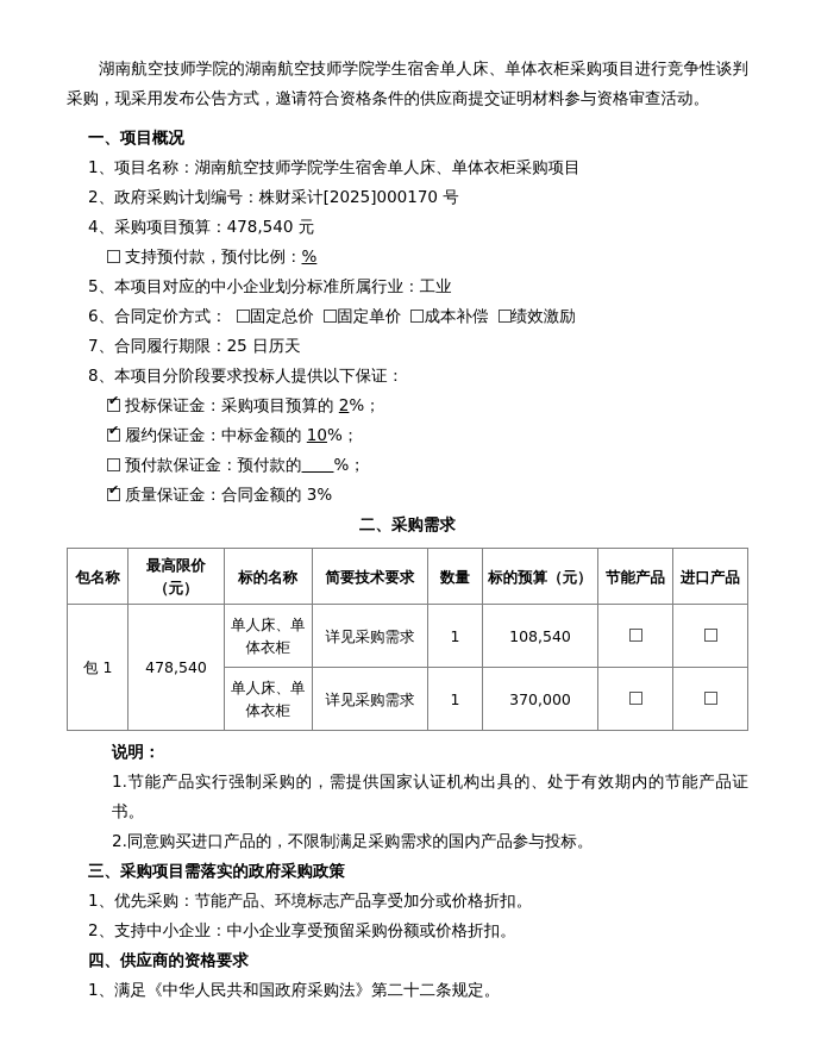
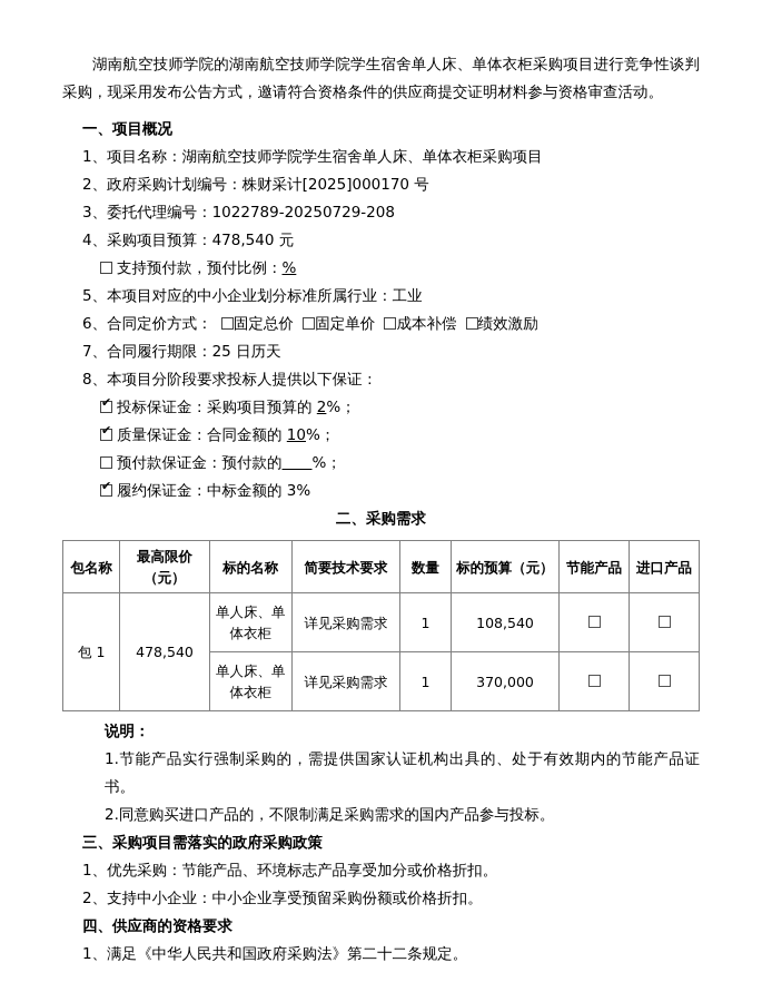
  湖南航空技师学院的湖南航空技师学院学生宿舍单人床、单体衣柜采购项目进行竞争性谈判采购，现采用发布公告方式，邀请符合资格条件的供应商提交证明材料参与资格审查活动。
  一、项目概况
  1、项目名称：湖南航空技师学院学生宿舍单人床、单体衣柜采购项目
  2、政府采购计划编号：株财采计[2025]000170 号
+ 3、委托代理编号：1022789-20250729-208
  4、采购项目预算：478,540 元
  支持预付款，预付比例：%
  5、本项目对应的中小企业划分标准所属行业：工业
  6、合同定价方式： 固定总价 固定单价 成本补偿 绩效激励
  7、合同履行期限：25 日历天
  8、本项目分阶段要求投标人提供以下保证：
  投标保证金：采购项目预算的 2%；
- 履约保证金：中标金额的 10%；
+ 质量保证金：合同金额的 10%；
  预付款保证金：预付款的 %；
- 质量保证金：合同金额的 3%
+ 履约保证金：中标金额的 3%
  二、采购需求
  包名称	最高限价（元）	标的名称	简要技术要求	数量	标的预算（元）	节能产品	进口产品
  包 1	478,540	单人床、单体衣柜	详见采购需求	1	108,540
  单人床、单体衣柜	详见采购需求	1	370,000
  说明：
  1.节能产品实行强制采购的，需提供国家认证机构出具的、处于有效期内的节能产品证书。
  2.同意购买进口产品的，不限制满足采购需求的国内产品参与投标。
  三、采购项目需落实的政府采购政策
  1、优先采购：节能产品、环境标志产品享受加分或价格折扣。
  2、支持中小企业：中小企业享受预留采购份额或价格折扣。
  四、供应商的资格要求
  1、满足《中华人民共和国政府采购法》第二十二条规定。
